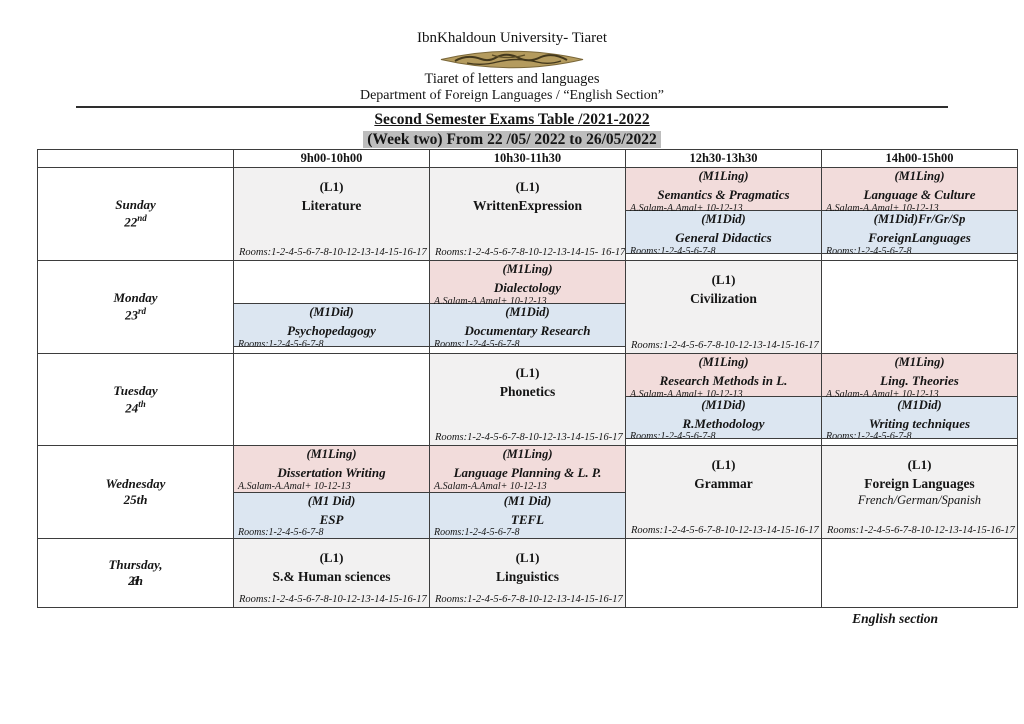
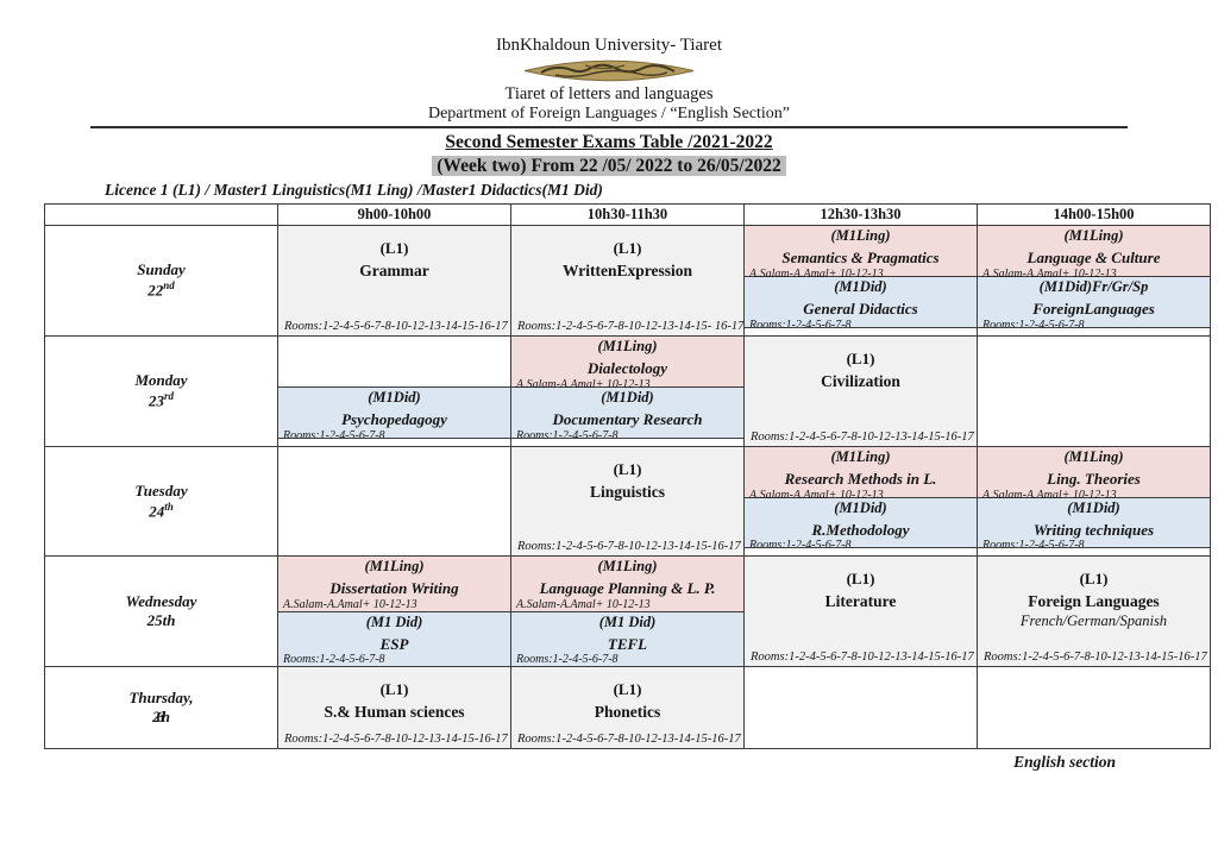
  IbnKhaldoun University- Tiaret
  Tiaret of letters and languages
  Department of Foreign Languages / “English Section”
  Second Semester Exams Table /2021-2022
  (Week two) From 22 /05/ 2022 to 26/05/2022
+ Licence 1 (L1) / Master1 Linguistics(M1 Ling) /Master1 Didactics(M1 Did)
  	9h00-10h00	10h30-11h30	12h30-13h30	14h00-15h00
- Sunday22nd	(L1)LiteratureRooms:1-2-4-5-6-7-8-10-12-13-14-15-16-17	(L1)WrittenExpressionRooms:1-2-4-5-6-7-8-10-12-13-14-15- 16-17	(M1Ling)Semantics & PragmaticsA.Salam-A.Amal+ 10-12-13(M1Did)General DidacticsRooms:1-2-4-5-6-7-8	(M1Ling)Language & CultureA.Salam-A.Amal+ 10-12-13(M1Did)Fr/Gr/SpForeignLanguagesRooms:1-2-4-5-6-7-8
+ Sunday22nd	(L1)GrammarRooms:1-2-4-5-6-7-8-10-12-13-14-15-16-17	(L1)WrittenExpressionRooms:1-2-4-5-6-7-8-10-12-13-14-15- 16-17	(M1Ling)Semantics & PragmaticsA.Salam-A.Amal+ 10-12-13(M1Did)General DidacticsRooms:1-2-4-5-6-7-8	(M1Ling)Language & CultureA.Salam-A.Amal+ 10-12-13(M1Did)Fr/Gr/SpForeignLanguagesRooms:1-2-4-5-6-7-8
  Monday23rd	(M1Did)PsychopedagogyRooms:1-2-4-5-6-7-8	(M1Ling)DialectologyA.Salam-A.Amal+ 10-12-13(M1Did)Documentary ResearchRooms:1-2-4-5-6-7-8	(L1)CivilizationRooms:1-2-4-5-6-7-8-10-12-13-14-15-16-17
- Tuesday24th		(L1)PhoneticsRooms:1-2-4-5-6-7-8-10-12-13-14-15-16-17	(M1Ling)Research Methods in L.A.Salam-A.Amal+ 10-12-13(M1Did)R.MethodologyRooms:1-2-4-5-6-7-8	(M1Ling)Ling. TheoriesA.Salam-A.Amal+ 10-12-13(M1Did)Writing techniquesRooms:1-2-4-5-6-7-8
+ Tuesday24th		(L1)LinguisticsRooms:1-2-4-5-6-7-8-10-12-13-14-15-16-17	(M1Ling)Research Methods in L.A.Salam-A.Amal+ 10-12-13(M1Did)R.MethodologyRooms:1-2-4-5-6-7-8	(M1Ling)Ling. TheoriesA.Salam-A.Amal+ 10-12-13(M1Did)Writing techniquesRooms:1-2-4-5-6-7-8
- Wednesday25th	(M1Ling)Dissertation WritingA.Salam-A.Amal+ 10-12-13(M1 Did)ESPRooms:1-2-4-5-6-7-8	(M1Ling)Language Planning & L. P.A.Salam-A.Amal+ 10-12-13(M1 Did)TEFLRooms:1-2-4-5-6-7-8	(L1)GrammarRooms:1-2-4-5-6-7-8-10-12-13-14-15-16-17	(L1)Foreign LanguagesFrench/German/SpanishRooms:1-2-4-5-6-7-8-10-12-13-14-15-16-17
+ Wednesday25th	(M1Ling)Dissertation WritingA.Salam-A.Amal+ 10-12-13(M1 Did)ESPRooms:1-2-4-5-6-7-8	(M1Ling)Language Planning & L. P.A.Salam-A.Amal+ 10-12-13(M1 Did)TEFLRooms:1-2-4-5-6-7-8	(L1)LiteratureRooms:1-2-4-5-6-7-8-10-12-13-14-15-16-17	(L1)Foreign LanguagesFrench/German/SpanishRooms:1-2-4-5-6-7-8-10-12-13-14-15-16-17
- Thursday,26th	(L1)S.& Human sciencesRooms:1-2-4-5-6-7-8-10-12-13-14-15-16-17	(L1)LinguisticsRooms:1-2-4-5-6-7-8-10-12-13-14-15-16-17
+ Thursday,26th	(L1)S.& Human sciencesRooms:1-2-4-5-6-7-8-10-12-13-14-15-16-17	(L1)PhoneticsRooms:1-2-4-5-6-7-8-10-12-13-14-15-16-17
  English section
